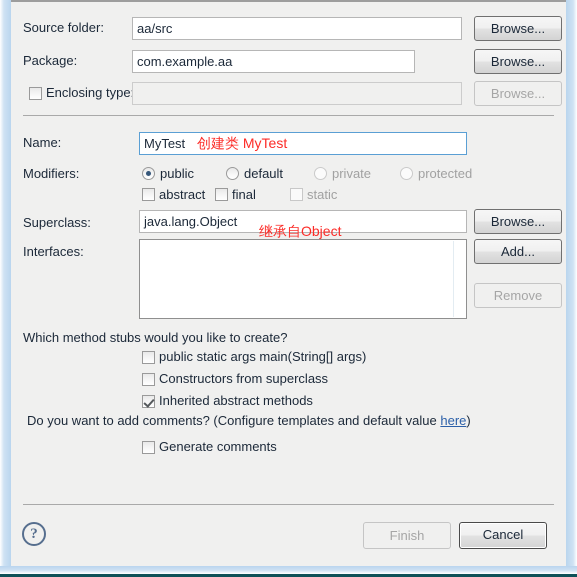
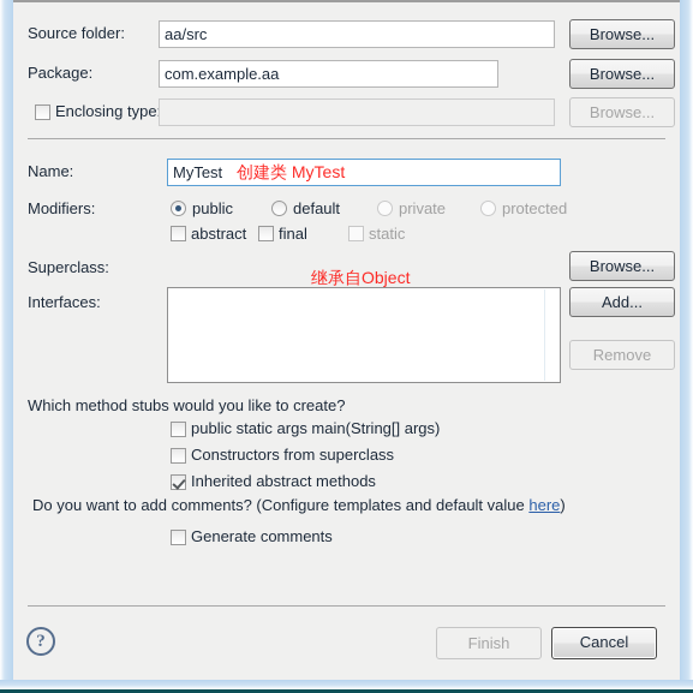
  Source folder:
  aa/src
  Browse...
  Package:
  com.example.aa
  Browse...
  Enclosing type
  Browse...
  Name:
  MyTest
  创建类 MyTest
  Modifiers:
  public
  default
  private
  protected
  abstract
  final
  static
  Superclass:
- java.lang.Object
  Browse...
  继承自Object
  Interfaces:
  Add...
  Remove
  Which method stubs would you like to create?
  public static args main(String[] args)
  Constructors from superclass
  Inherited abstract methods
  Do you want to add comments? (Configure templates and default value here)
  Generate comments
  ?
  Finish
  Cancel
